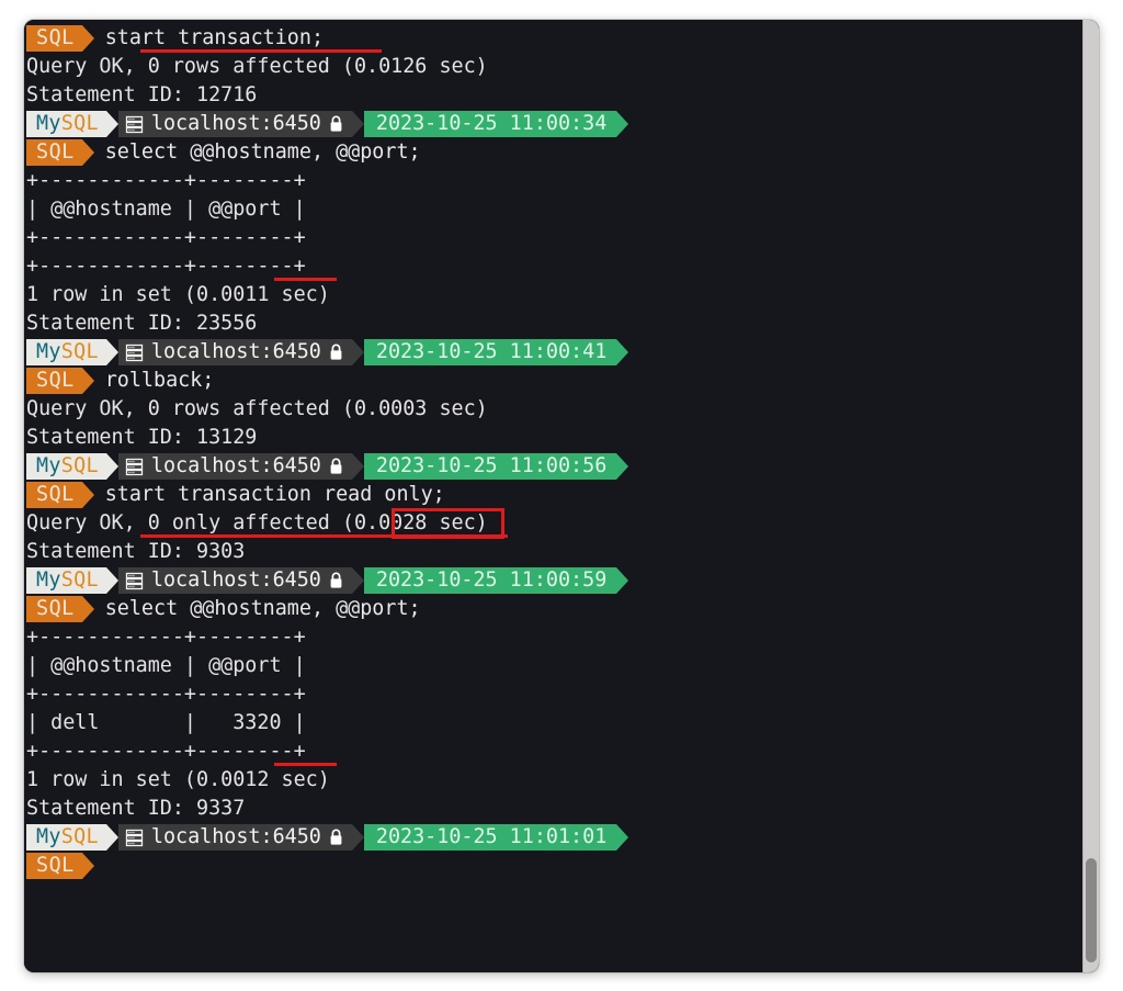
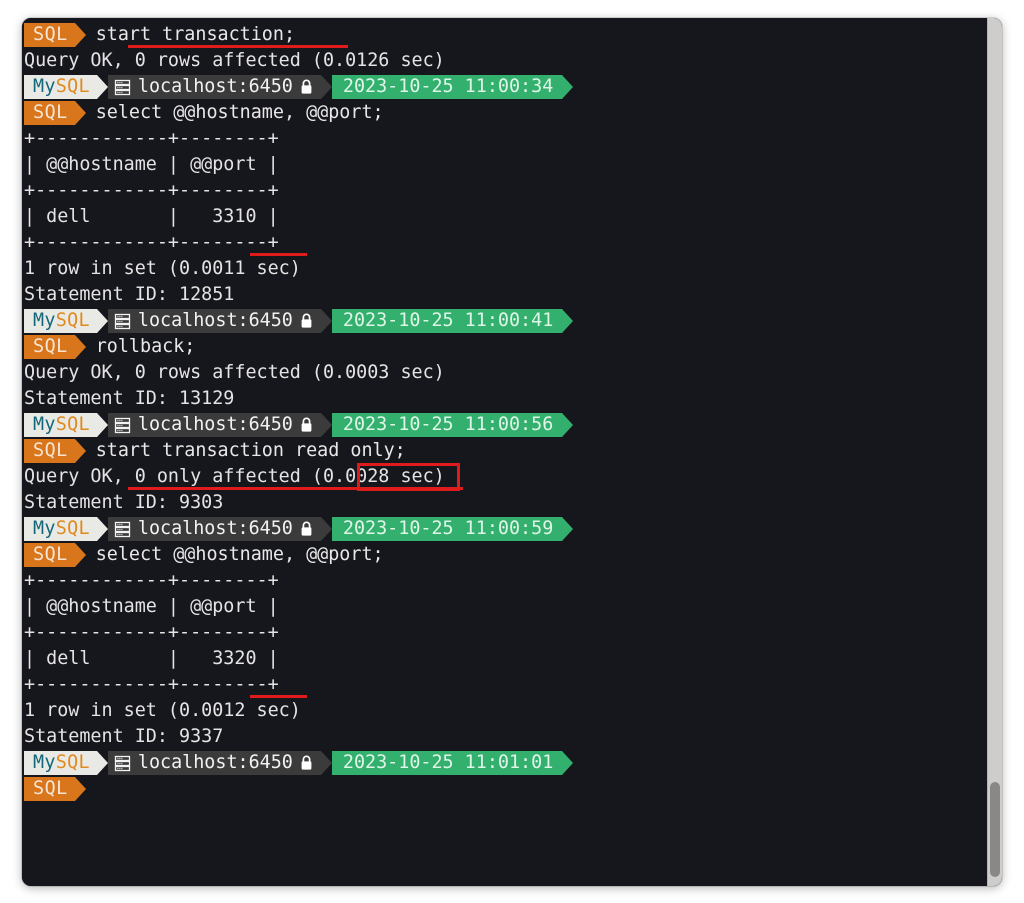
  SQL
  start transaction;
  Query OK, 0 rows affected (0.0126 sec)
- Statement ID: 12716
  My
  SQL
  localhost:6450
  2023-10-25 11:00:34
  SQL
  select @@hostname, @@port;
  +------------+--------+
  | @@hostname | @@port |
  +------------+--------+
+ | dell | 3310 |
  +------------+--------+
  1 row in set (0.0011 sec)
- Statement ID: 23556
+ Statement ID: 12851
  My
  SQL
  localhost:6450
  2023-10-25 11:00:41
  SQL
  rollback;
  Query OK, 0 rows affected (0.0003 sec)
  Statement ID: 13129
  My
  SQL
  localhost:6450
  2023-10-25 11:00:56
  SQL
  start transaction read only;
  Query OK, 0 only affected (0.0028 sec)
  Statement ID: 9303
  My
  SQL
  localhost:6450
  2023-10-25 11:00:59
  SQL
  select @@hostname, @@port;
  +------------+--------+
  | @@hostname | @@port |
  +------------+--------+
  | dell | 3320 |
  +------------+--------+
  1 row in set (0.0012 sec)
  Statement ID: 9337
  My
  SQL
  localhost:6450
  2023-10-25 11:01:01
  SQL
